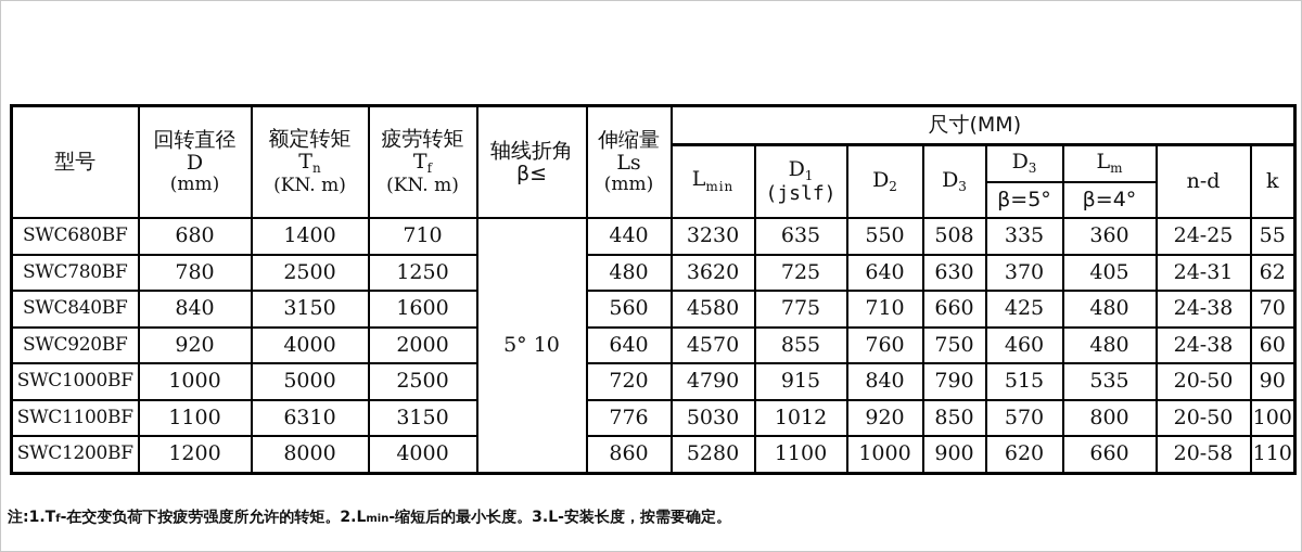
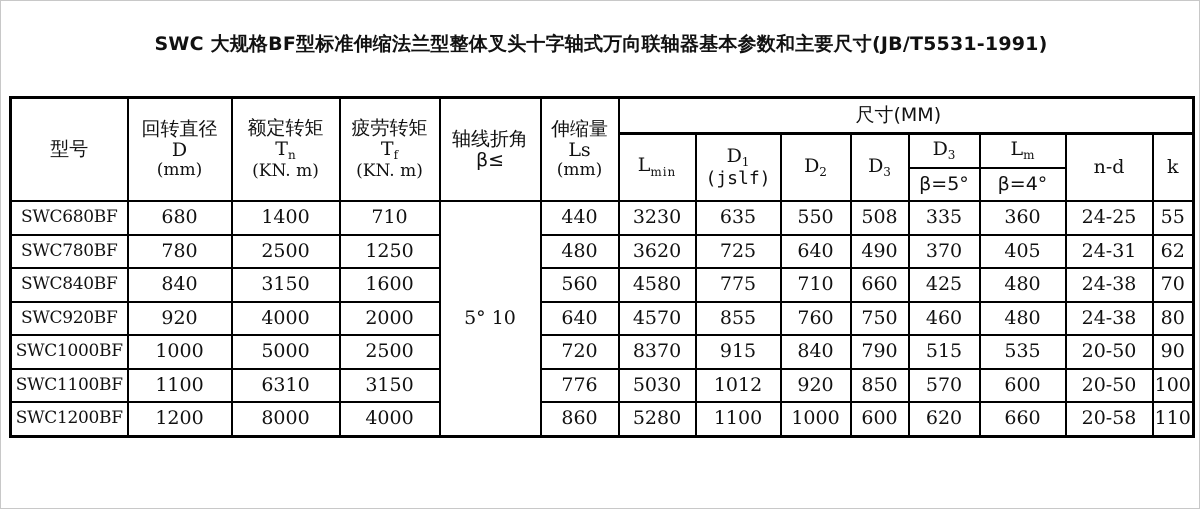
+ SWC 大规格BF型标准伸缩法兰型整体叉头十字轴式万向联轴器基本参数和主要尺寸(JB/T5531-1991)
  型号	回转直径 D (mm)	额定转矩 Tn (KN. m)	疲劳转矩 Tf (KN. m)	轴线折角 β≤	伸缩量 Ls (mm)	尺寸(MM)
  Lmin	D1 (jslf)	D2	D3	D3	Lm	n-d	k
  β=5°	β=4°
  SWC680BF	680	1400	710	5° 10	440	3230	635	550	508	335	360	24-25	55
- SWC780BF	780	2500	1250	480	3620	725	640	630	370	405	24-31	62
+ SWC780BF	780	2500	1250	480	3620	725	640	490	370	405	24-31	62
  SWC840BF	840	3150	1600	560	4580	775	710	660	425	480	24-38	70
- SWC920BF	920	4000	2000	640	4570	855	760	750	460	480	24-38	60
+ SWC920BF	920	4000	2000	640	4570	855	760	750	460	480	24-38	80
- SWC1000BF	1000	5000	2500	720	4790	915	840	790	515	535	20-50	90
+ SWC1000BF	1000	5000	2500	720	8370	915	840	790	515	535	20-50	90
- SWC1100BF	1100	6310	3150	776	5030	1012	920	850	570	800	20-50	100
+ SWC1100BF	1100	6310	3150	776	5030	1012	920	850	570	600	20-50	100
- SWC1200BF	1200	8000	4000	860	5280	1100	1000	900	620	660	20-58	110
+ SWC1200BF	1200	8000	4000	860	5280	1100	1000	600	620	660	20-58	110
- 注:1.Tf-在交变负荷下按疲劳强度所允许的转矩。2.Lmin-缩短后的最小长度。3.L-安装长度，按需要确定。
